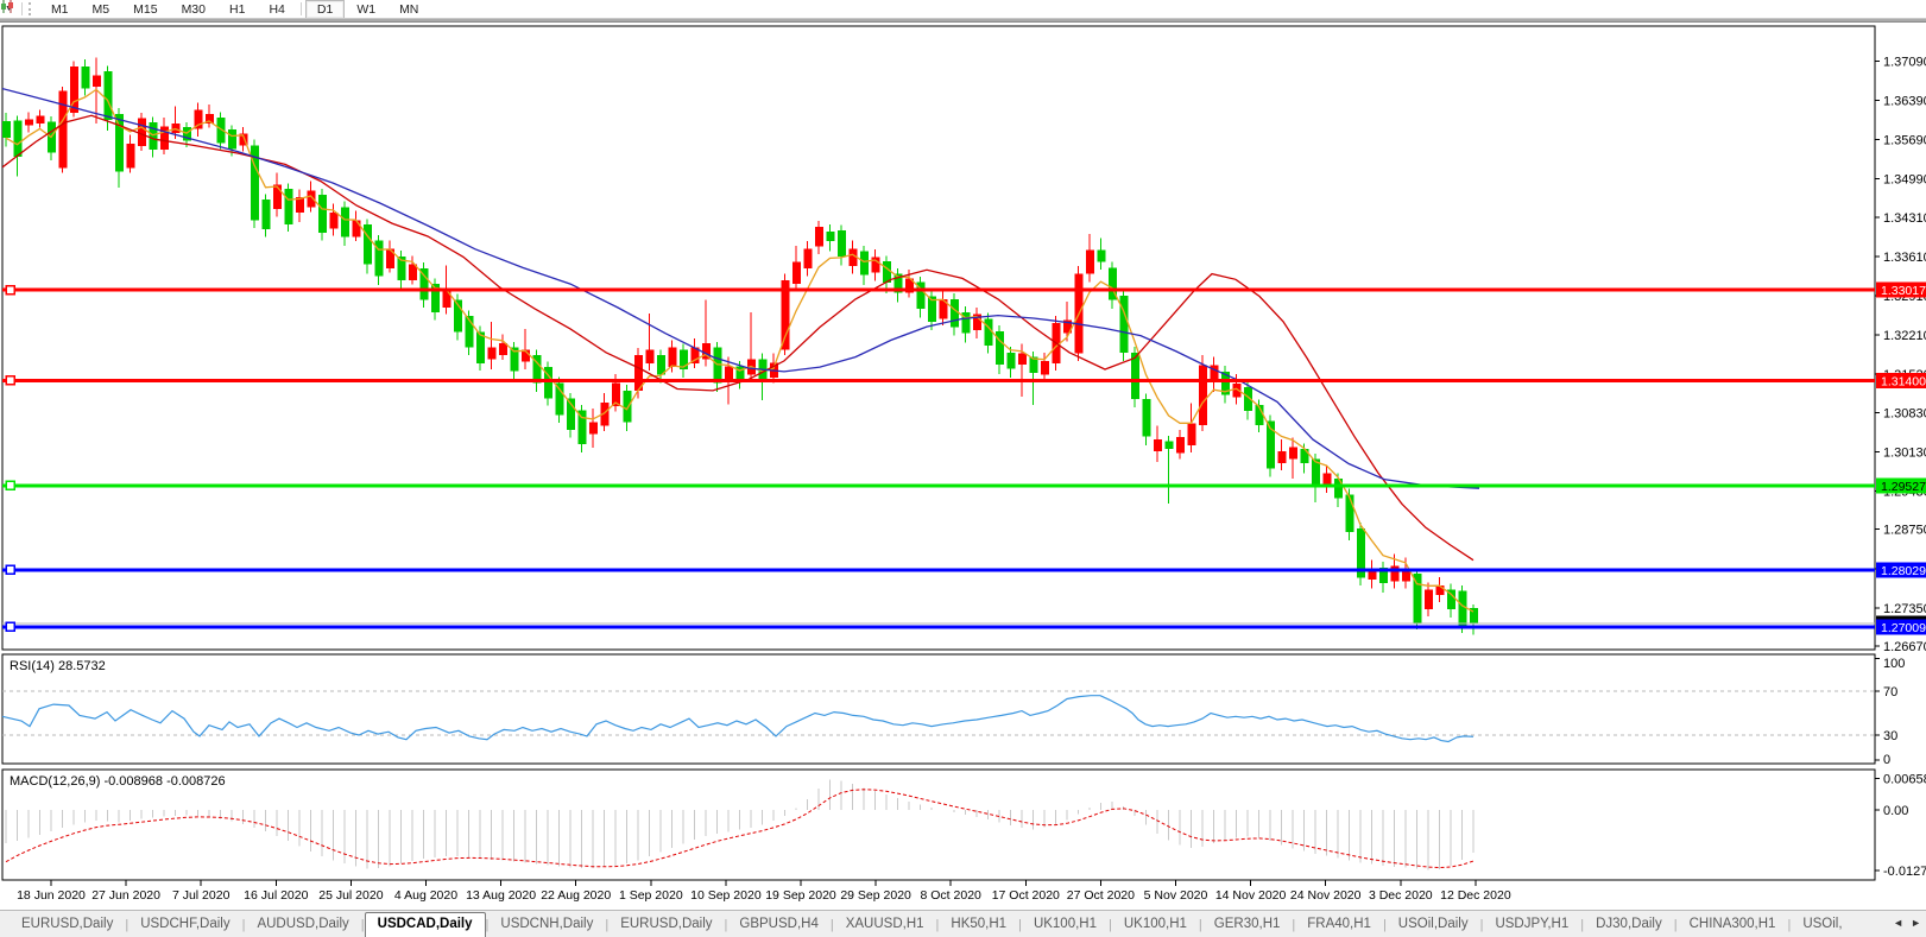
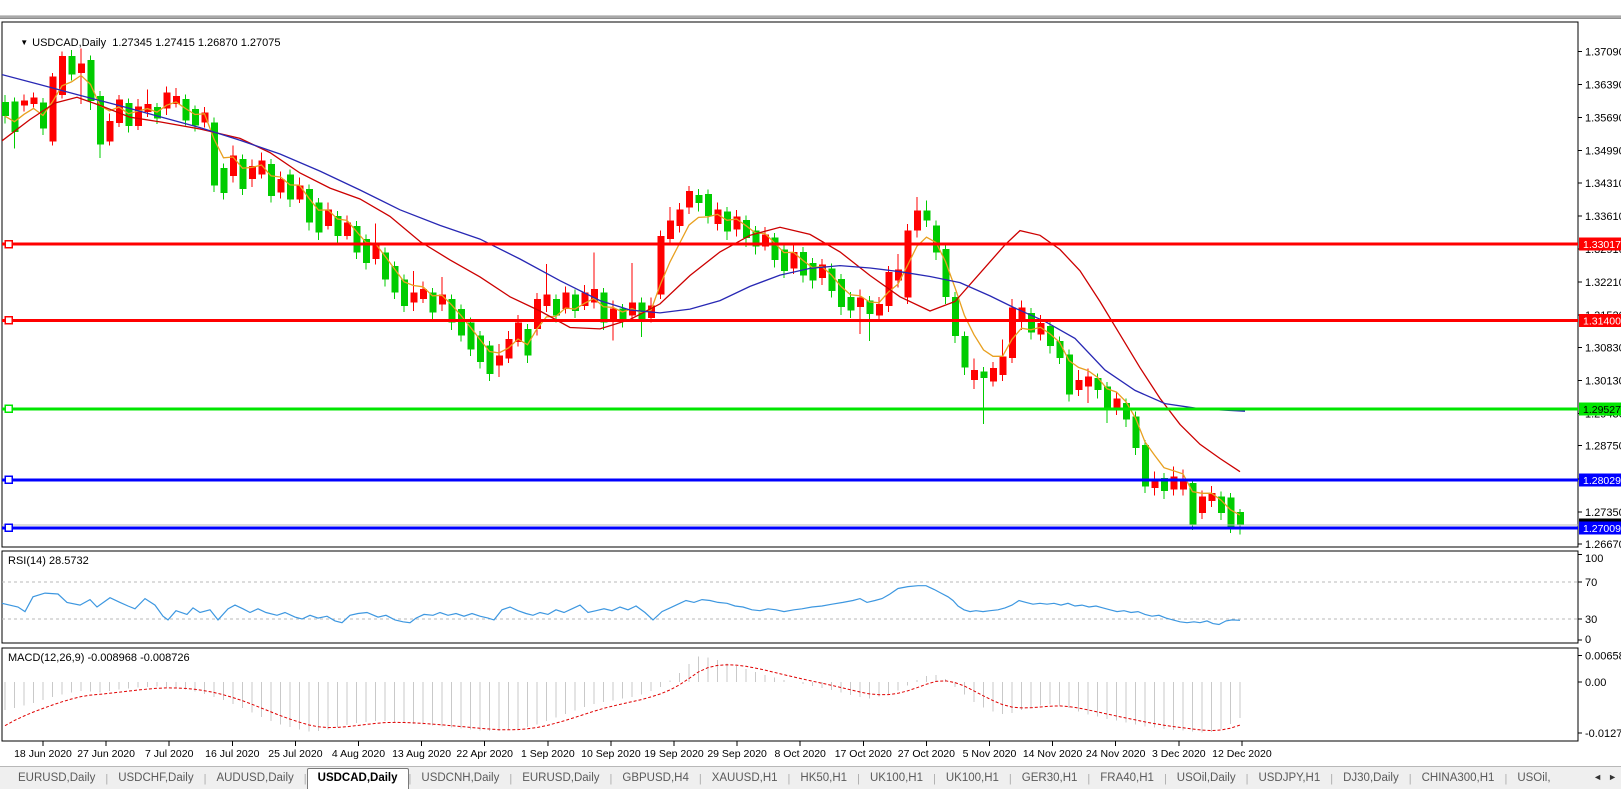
- M1
- M5
- M15
- M30
- H1
- H4
- D1
- W1
- MN
  1.3709
  1.3639
  1.3569
  1.3499
  1.3431
  1.3361
  1.3221
  1.3083
  1.3013
  1.2875
  1.2735
  1.2667
  1.33017
  1.31400
  1.29527
  1.28029
  1.27009
  100
  70
  30
  0
  0.0065
  0.00
  -0.0127
  18 Jun 2020
  27 Jun 2020
  7 Jul 2020
  16 Jul 2020
  25 Jul 2020
  4 Aug 2020
  13 Aug 2020
- 22 Aug 2020
+ 22 Apr 2020
  1 Sep 2020
  10 Sep 2020
  19 Sep 2020
  29 Sep 2020
  8 Oct 2020
  17 Oct 2020
  27 Oct 2020
  5 Nov 2020
  14 Nov 2020
  24 Nov 2020
  3 Dec 2020
  12 Dec 2020
+ ▼ USDCAD,Daily 1.27345 1.27415 1.26870 1.27075
  RSI(14) 28.5732
  MACD(12,26,9) -0.008968 -0.008726
  EURUSD,Daily
  |
  USDCHF,Daily
  |
  AUDUSD,Daily
  |
  USDCAD,Daily
  |
  USDCNH,Daily
  |
  EURUSD,Daily
  |
  GBPUSD,H4
  |
  XAUUSD,H1
  |
  HK50,H1
  |
  UK100,H1
  |
  UK100,H1
  |
  GER30,H1
  |
  FRA40,H1
  |
  USOil,Daily
  |
  USDJPY,H1
  |
  DJ30,Daily
  |
  CHINA300,H1
  |
  USOil,
  ◄
  ►
